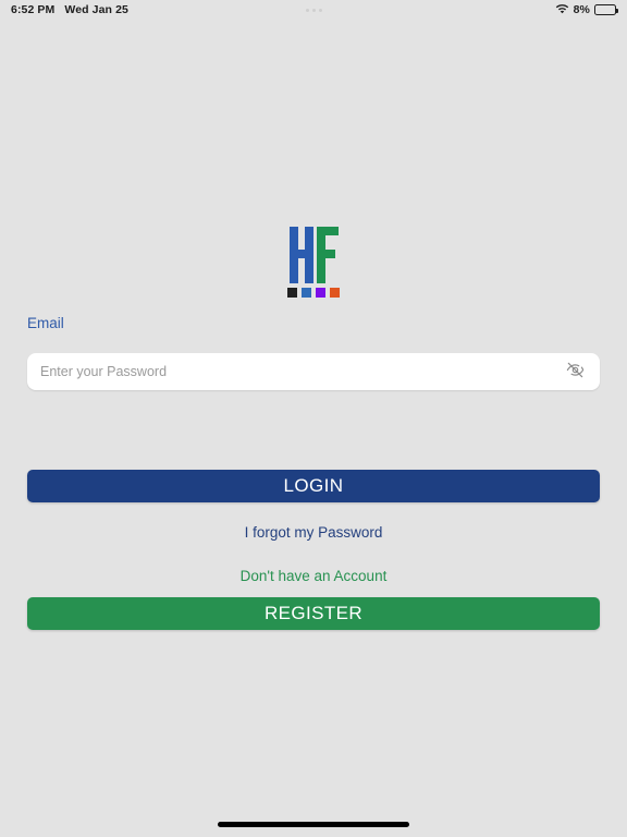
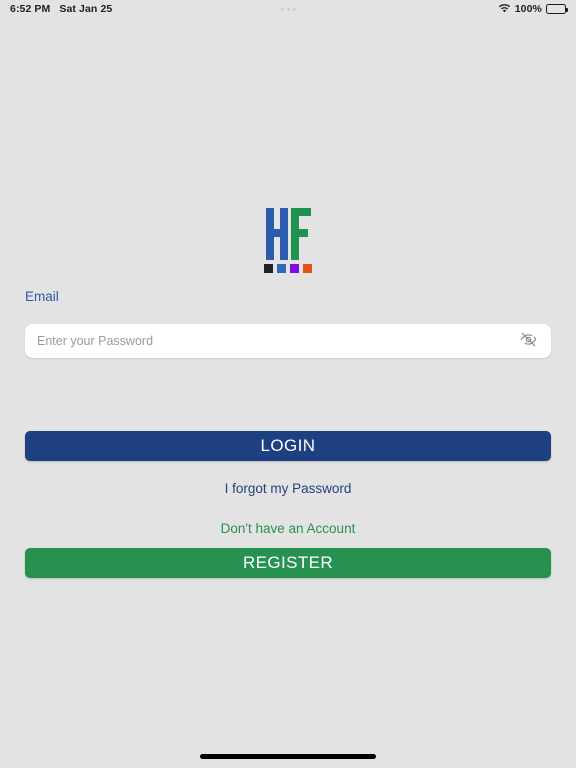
  6:52 PM
- Wed Jan 25
+ Sat Jan 25
- 8%
+ 100%
  Email
  Enter your Password
  LOGIN
  I forgot my Password
  Don't have an Account
  REGISTER
